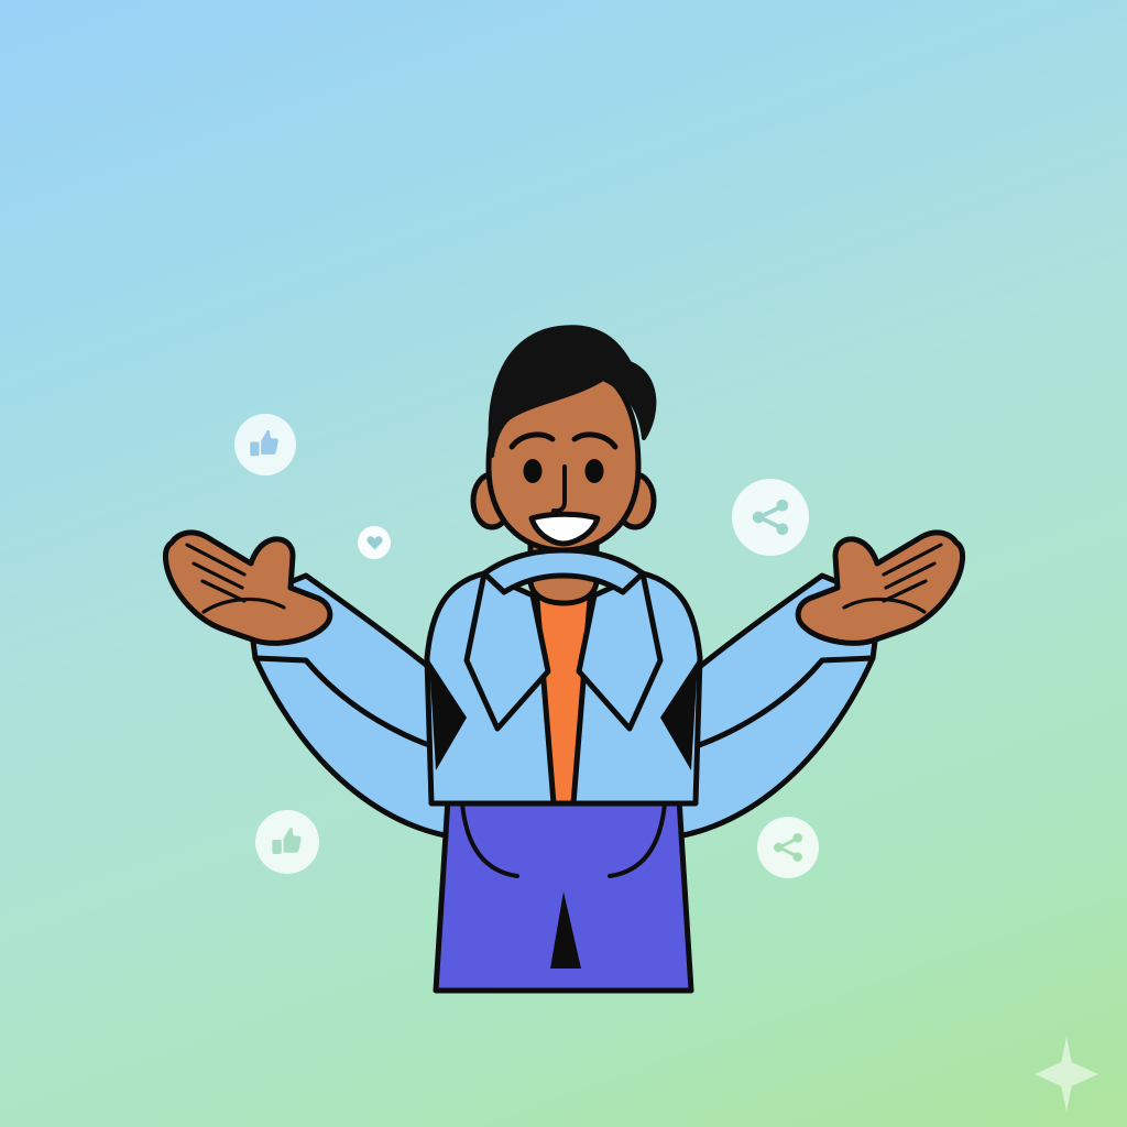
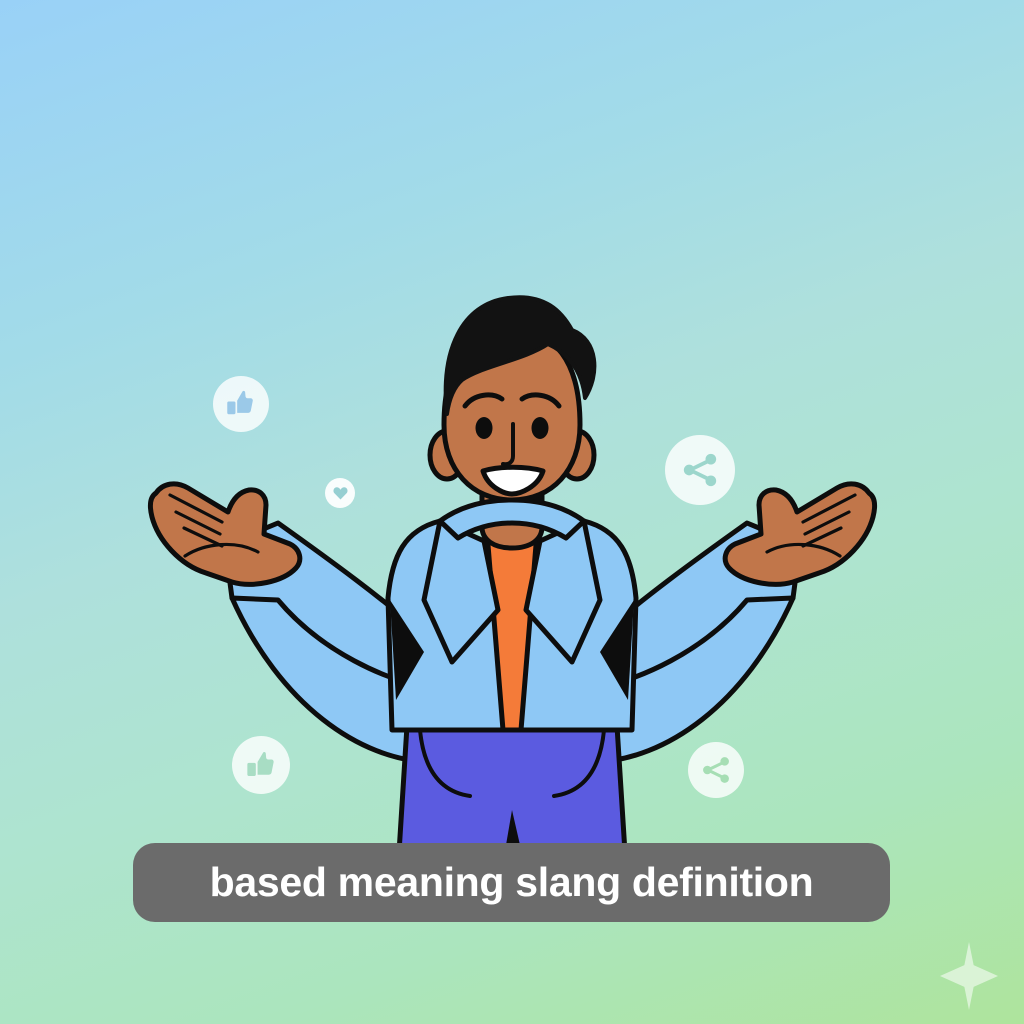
+ based meaning slang definition
